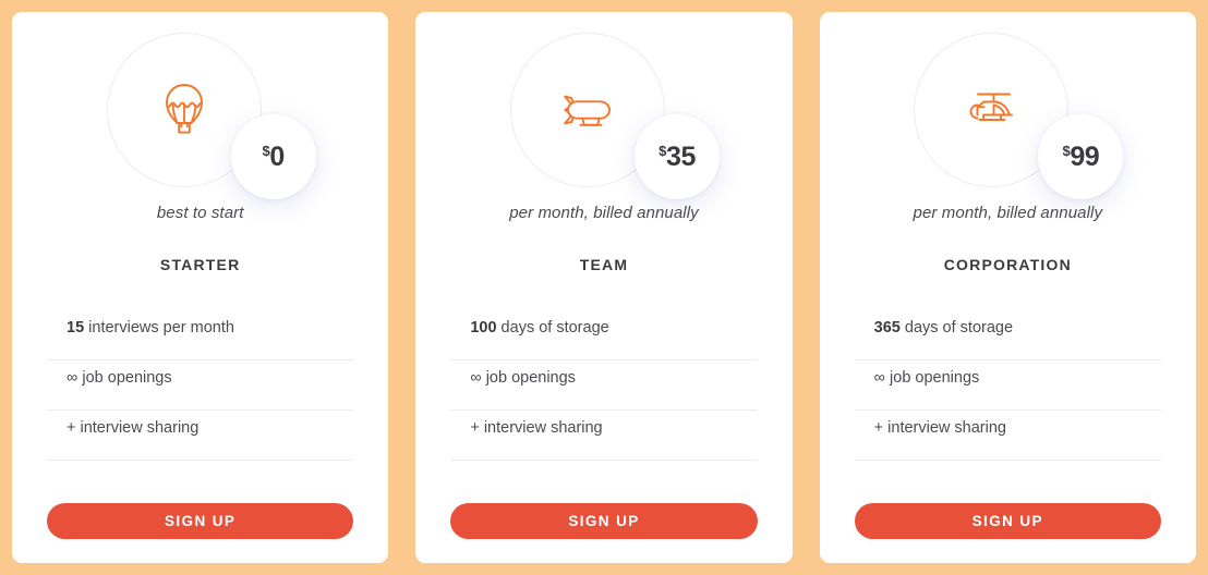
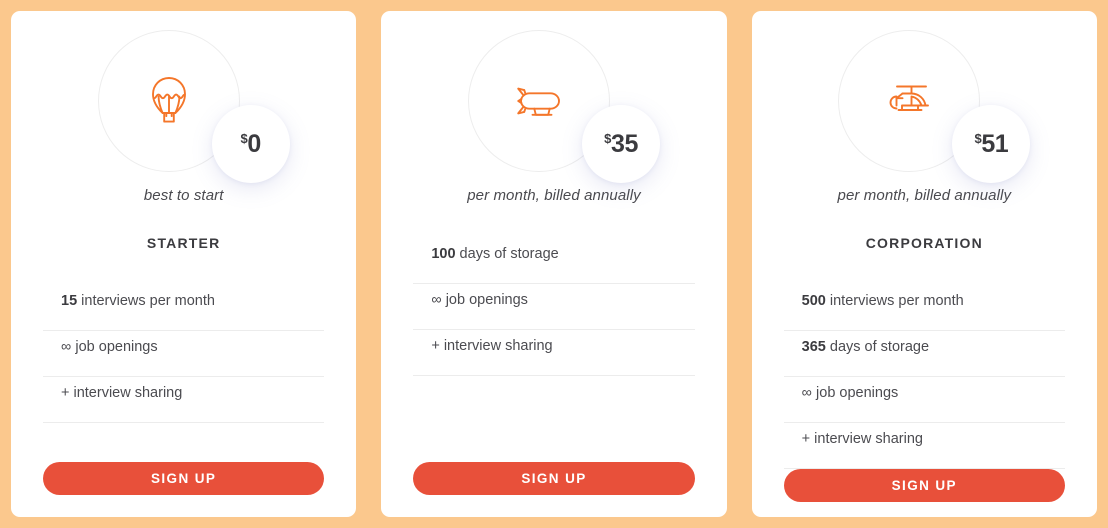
  $
  0
  best to start
  STARTER
  15 interviews per month
  ∞ job openings
  + interview sharing
  SIGN UP
  $
  35
  per month, billed annually
- TEAM
  100 days of storage
  ∞ job openings
  + interview sharing
  SIGN UP
  $
- 99
+ 51
  per month, billed annually
  CORPORATION
+ 500 interviews per month
  365 days of storage
  ∞ job openings
  + interview sharing
  SIGN UP
